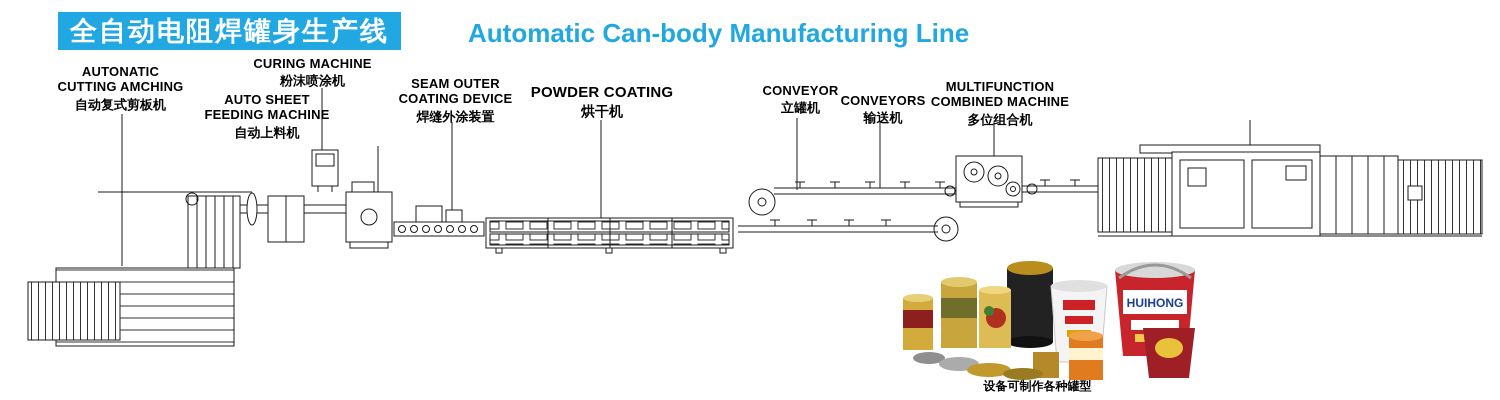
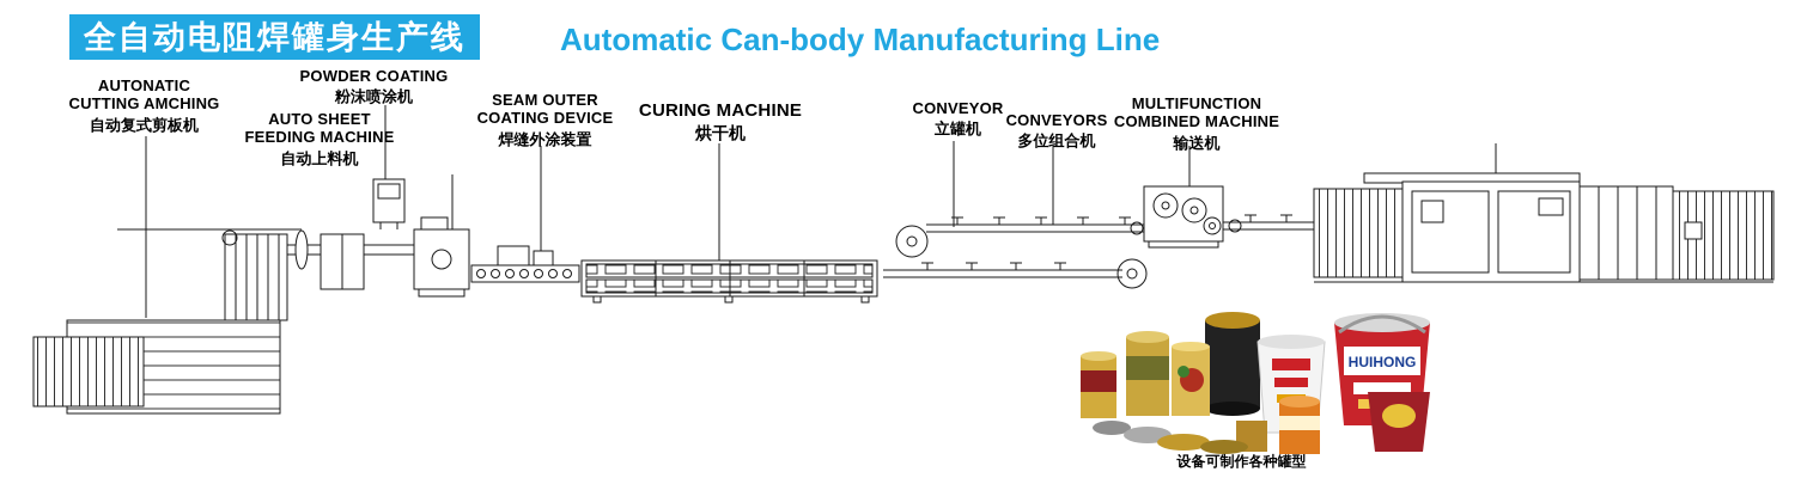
  HUIHONG
  全自动电阻焊罐身生产线
  Automatic Can-body Manufacturing Line
  AUTONATIC
  CUTTING AMCHING
  自动复式剪板机
- CURING MACHINE
+ POWDER COATING
  粉沫喷涂机
  AUTO SHEET
  FEEDING MACHINE
  自动上料机
  SEAM OUTER
  COATING DEVICE
  焊缝外涂装置
- POWDER COATING
+ CURING MACHINE
  烘干机
  CONVEYOR
  立罐机
  CONVEYORS
- 输送机
+ 多位组合机
  MULTIFUNCTION
  COMBINED MACHINE
- 多位组合机
+ 输送机
  设备可制作各种罐型
